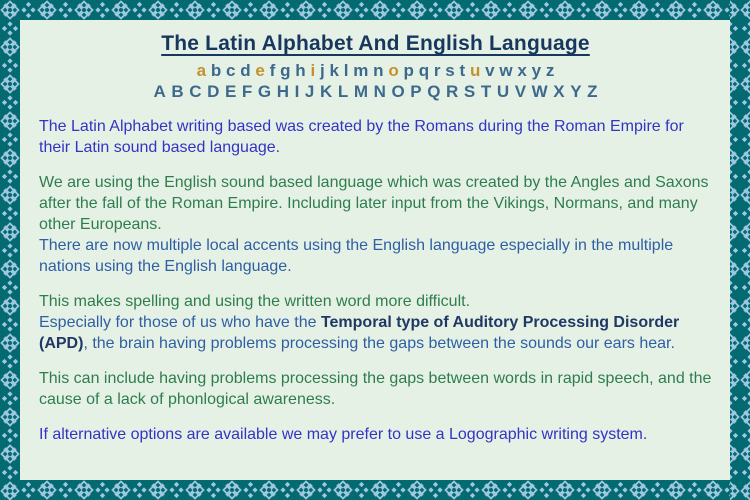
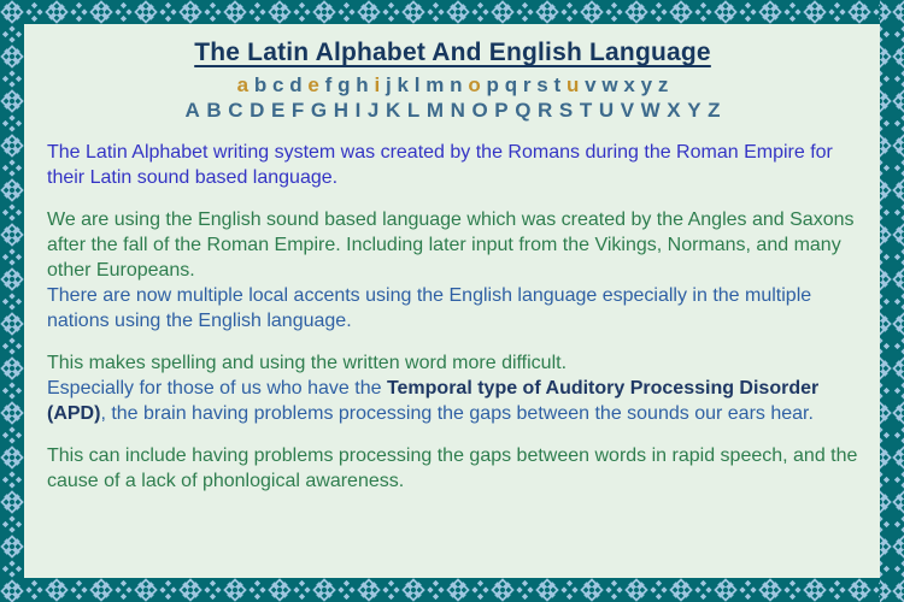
  The Latin Alphabet And English Language
  a b c d e f g h i j k l m n o p q r s t u v w x y z
  A B C D E F G H I J K L M N O P Q R S T U V W X Y Z
- The Latin Alphabet writing based was created by the Romans during the Roman Empire for their Latin sound based language.
+ The Latin Alphabet writing system was created by the Romans during the Roman Empire for their Latin sound based language.
  We are using the English sound based language which was created by the Angles and Saxons after the fall of the Roman Empire. Including later input from the Vikings, Normans, and many other Europeans.
  There are now multiple local accents using the English language especially in the multiple nations using the English language.
  This makes spelling and using the written word more difficult.
  Especially for those of us who have the Temporal type of Auditory Processing Disorder (APD), the brain having problems processing the gaps between the sounds our ears hear.
  This can include having problems processing the gaps between words in rapid speech, and the cause of a lack of phonlogical awareness.
- If alternative options are available we may prefer to use a Logographic writing system.
